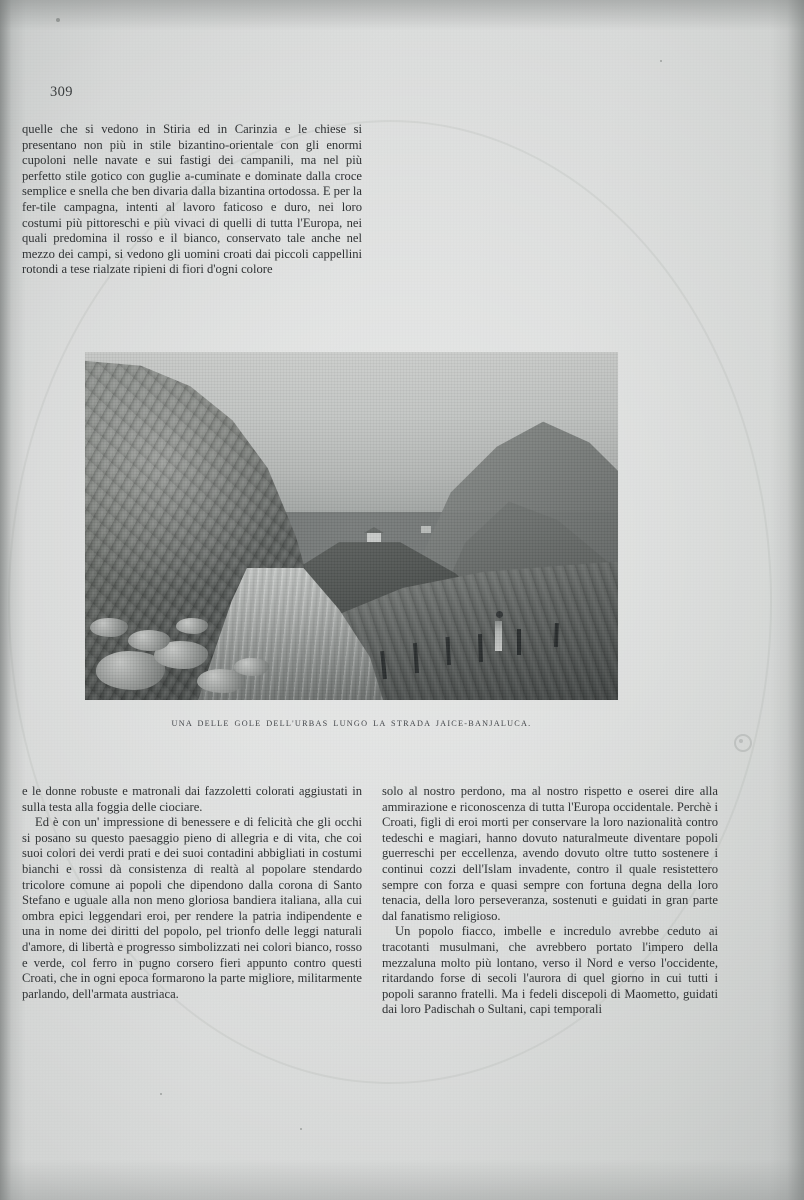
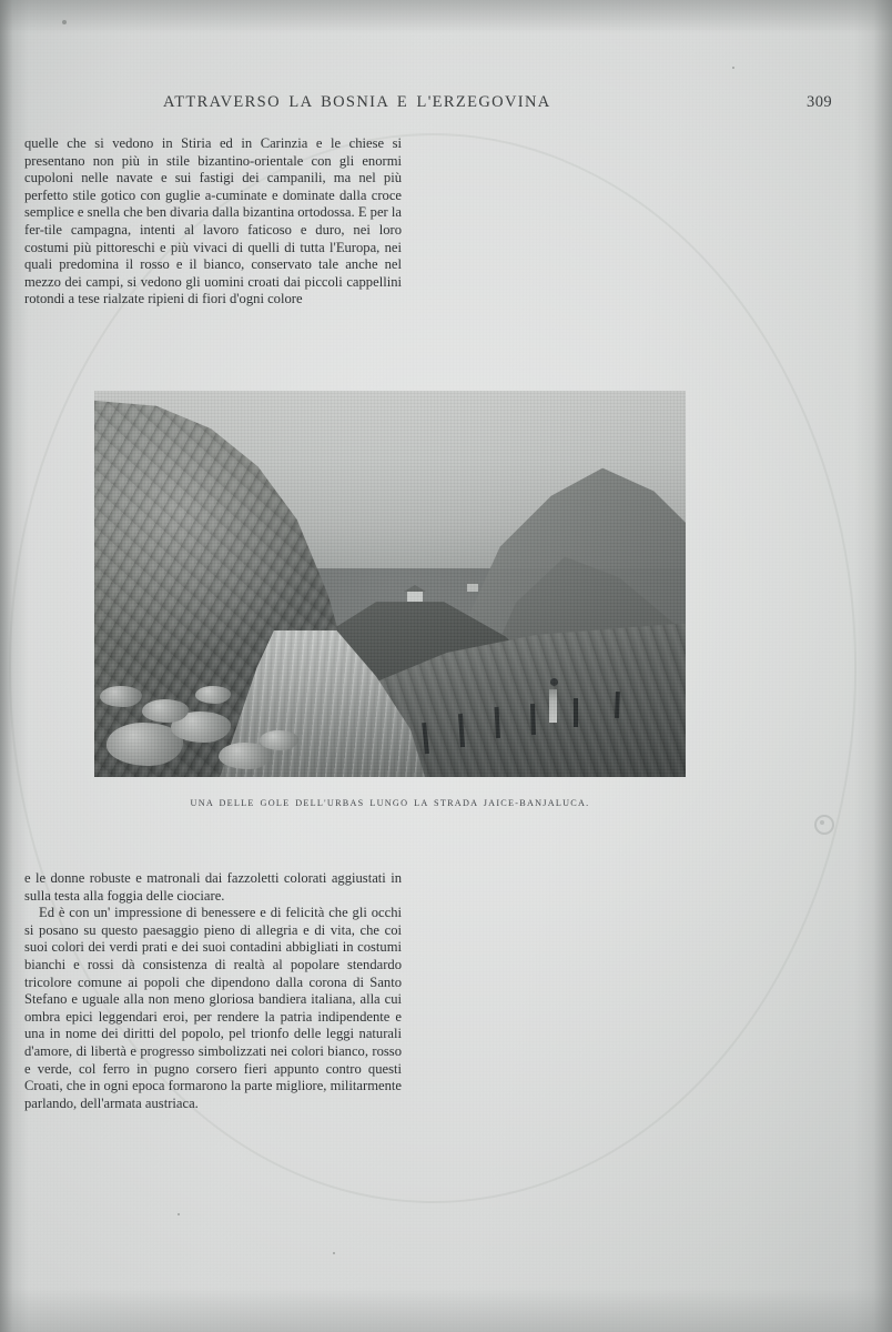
+ ATTRAVERSO LA BOSNIA E L'ERZEGOVINA
  309
  uelle che si vedono in Stiria ed in Carinzia e le chiese si resentano non più in stile bizantino-orientale con gli enormi upoloni nelle navate e sui fastigi dei campanili, ma nel più erfetto stile gotico con guglie a-cuminate e dominate dalla croce emplice e snella che ben divaria dalla bizantina ortodossa. E per la er-tile campagna, intenti al lavoro faticoso e duro, nei loro ostumi più pittoreschi e più vivaci di quelli di tutta l'Europa, nei uali predomina il rosso e il bianco, conservato tale anche nel mezzo dei campi, si vedono gli uomini croati dai piccoli cappellini otondi a tese rialzate ripieni di fiori d'ogni colore
  UNA DELLE GOLE DELL'URBAS LUNGO LA STRADA JAICE-BANJALUCA.
  le donne robuste e matronali dai fazzoletti colorati aggiustati in ulla testa alla foggia delle ciociare.
  Ed è con un' impressione di benessere e di felicità che gli occhi i posano su questo paesaggio pieno di allegria e di vita, che coi uoi colori dei verdi prati e dei suoi contadini abbigliati in costumi ianchi e rossi dà consistenza di realtà al popolare stendardo ricolore comune ai popoli che dipendono dalla corona di Santo tefano e uguale alla non meno gloriosa bandiera italiana, alla cui mbra epici leggendari eroi, per rendere la patria indipendente e na in nome dei diritti del popolo, pel trionfo delle leggi naturali 'amore, di libertà e progresso simbolizzati nei colori bianco, rosso verde, col ferro in pugno corsero fieri appunto contro questi Croati, che in ogni epoca formarono la parte migliore, militarmente arlando, dell'armata austriaca.
- solo al nostro perdono, ma al nostro rispetto e oserei dire alla ammirazione e riconoscenza di tutta l'Europa occidentale. Perchè i Croati, figli di eroi morti per conservare la loro nazionalità contro tedeschi e magiari, hanno dovuto naturalmeute diventare popoli guerreschi per eccellenza, avendo dovuto oltre tutto sostenere i continui cozzi dell'Islam invadente, contro il quale resistettero sempre con forza e quasi sempre con fortuna degna della loro tenacia, della loro perseveranza, sostenuti e guidati in gran parte dal fanatismo religioso.
- Un popolo fiacco, imbelle e incredulo avrebbe ceduto ai tracotanti musulmani, che avrebbero portato l'impero della mezzaluna molto più lontano, verso il Nord e verso l'occidente, ritardando forse di secoli l'aurora di quel giorno in cui tutti i popoli saranno fratelli. Ma i fedeli discepoli di Maometto, guidati dai loro Padischah o Sultani, capi temporali
